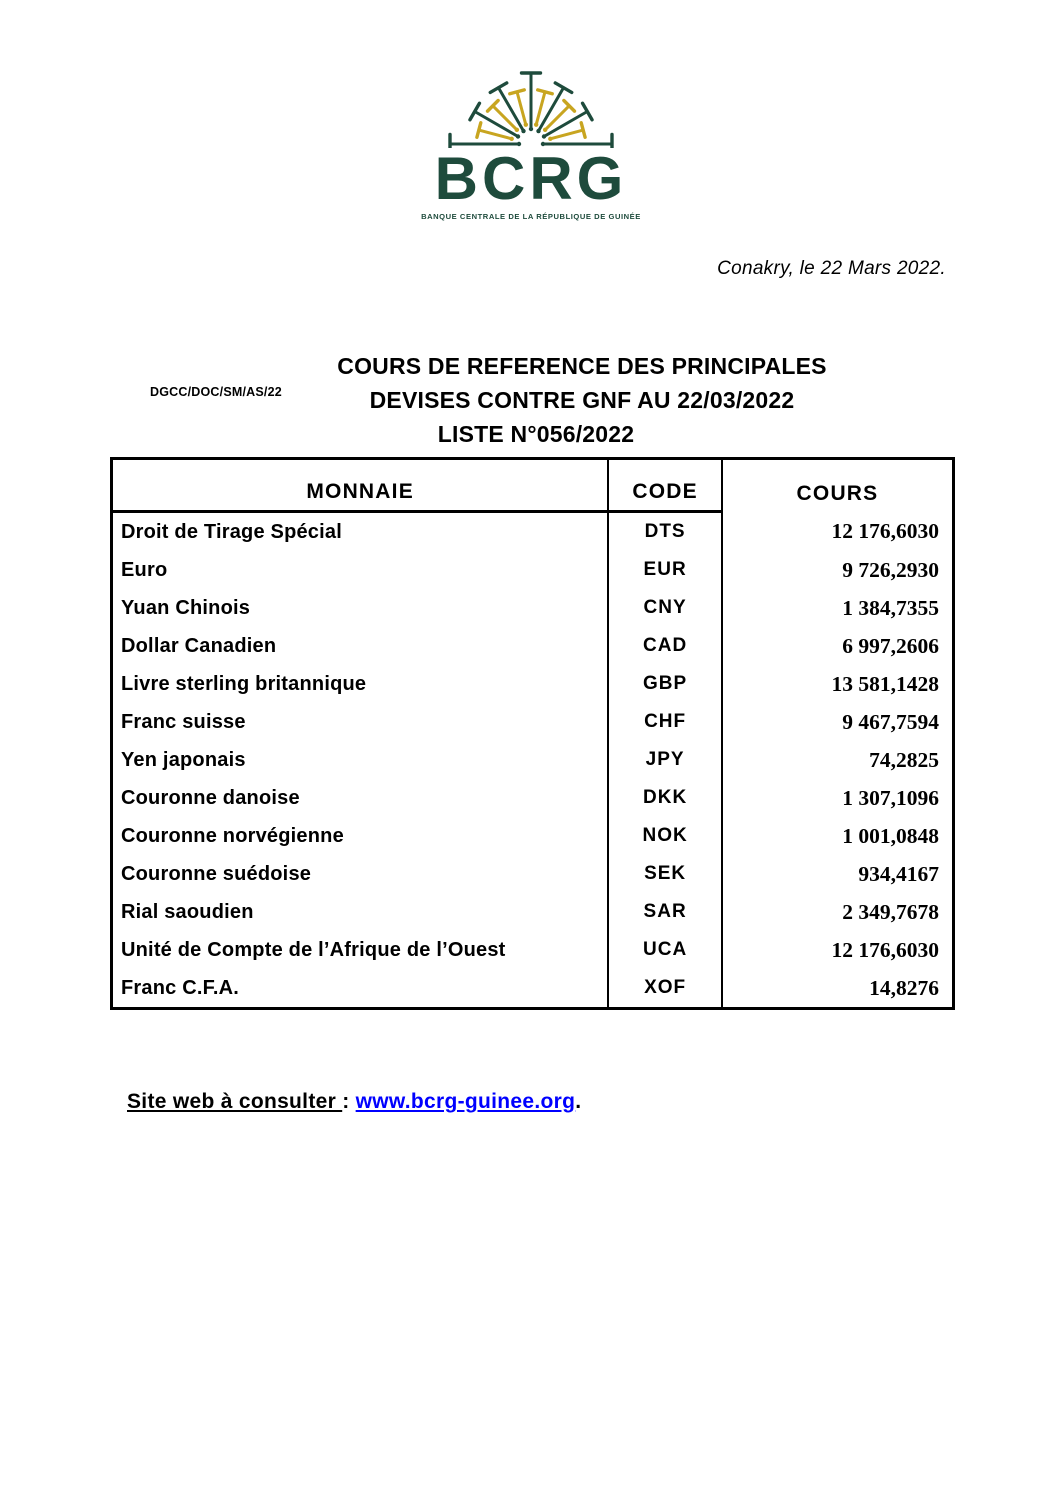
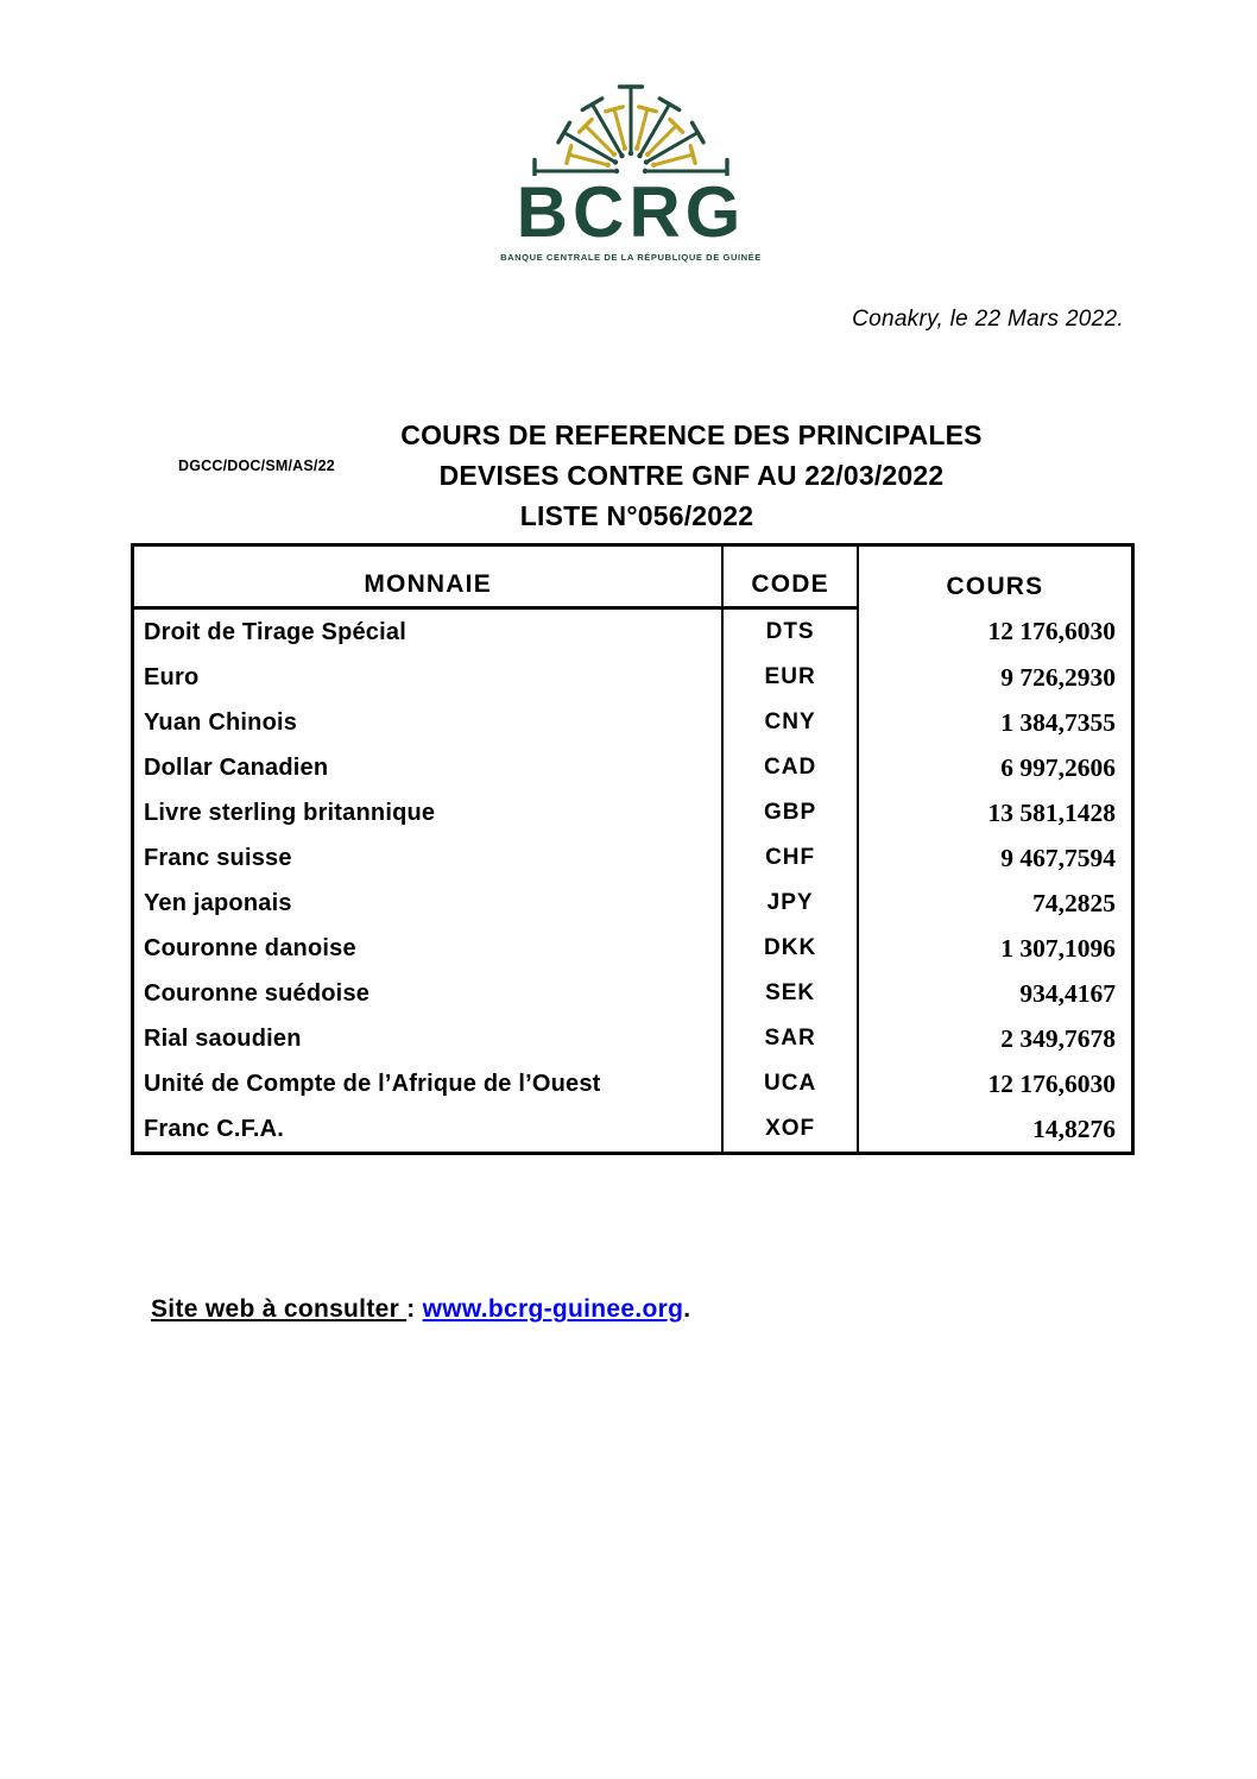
  BCRG
  BANQUE CENTRALE DE LA RÉPUBLIQUE DE GUINÉE
  Conakry, le 22 Mars 2022.
  DGCC/DOC/SM/AS/22
  COURS DE REFERENCE DES PRINCIPALES
  DEVISES CONTRE GNF AU 22/03/2022
  LISTE N°056/2022
  MONNAIE	CODE	COURS
  Droit de Tirage Spécial	DTS	12 176,6030
  Euro	EUR	9 726,2930
  Yuan Chinois	CNY	1 384,7355
  Dollar Canadien	CAD	6 997,2606
  Livre sterling britannique	GBP	13 581,1428
  Franc suisse	CHF	9 467,7594
  Yen japonais	JPY	74,2825
  Couronne danoise	DKK	1 307,1096
- Couronne norvégienne	NOK	1 001,0848
  Couronne suédoise	SEK	934,4167
  Rial saoudien	SAR	2 349,7678
  Unité de Compte de l’Afrique de l’Ouest	UCA	12 176,6030
  Franc C.F.A.	XOF	14,8276
  Site web à consulter : www.bcrg-guinee.org.
